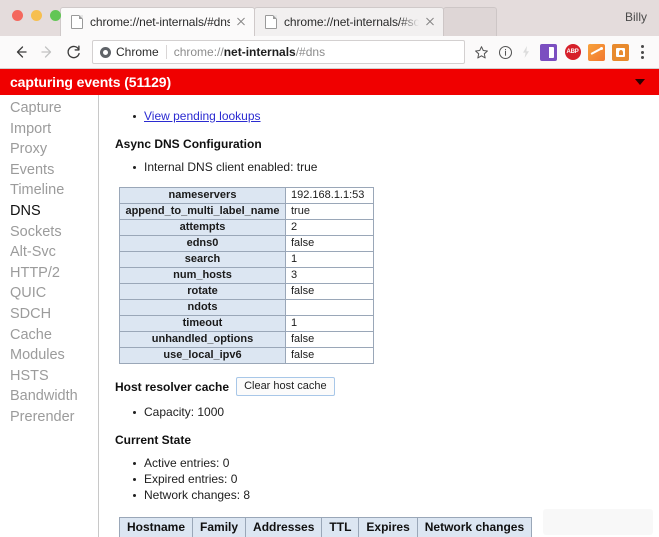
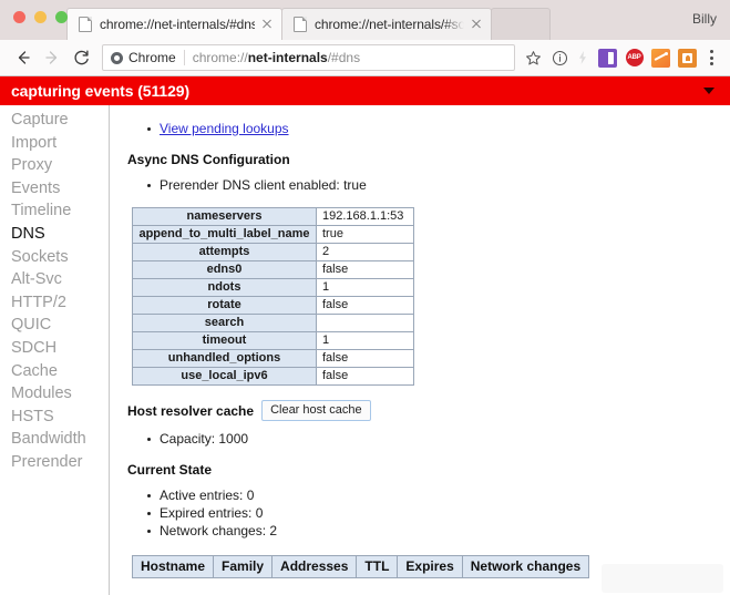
  chrome://net-internals/#dns
  chrome://net-internals/#so
  Billy
  Chrome
  chrome://net-internals/#dns
  capturing events (51129)
  Capture
  Import
  Proxy
  Events
  Timeline
  DNS
  Sockets
  Alt-Svc
  HTTP/2
  QUIC
  SDCH
  Cache
  Modules
  HSTS
  Bandwidth
  Prerender
  View pending lookups
  Async DNS Configuration
- Internal DNS client enabled: true
+ Prerender DNS client enabled: true
  nameservers	192.168.1.1:53
  append_to_multi_label_name	true
  attempts	2
  edns0	false
- search	1
+ ndots	1
- num_hosts	3
  rotate	false
- ndots
+ search
  timeout	1
  unhandled_options	false
  use_local_ipv6	false
  Host resolver cache
  Clear host cache
  Capacity: 1000
  Current State
  Active entries: 0
  Expired entries: 0
- Network changes: 8
+ Network changes: 2
  Hostname	Family	Addresses	TTL	Expires	Network changes
